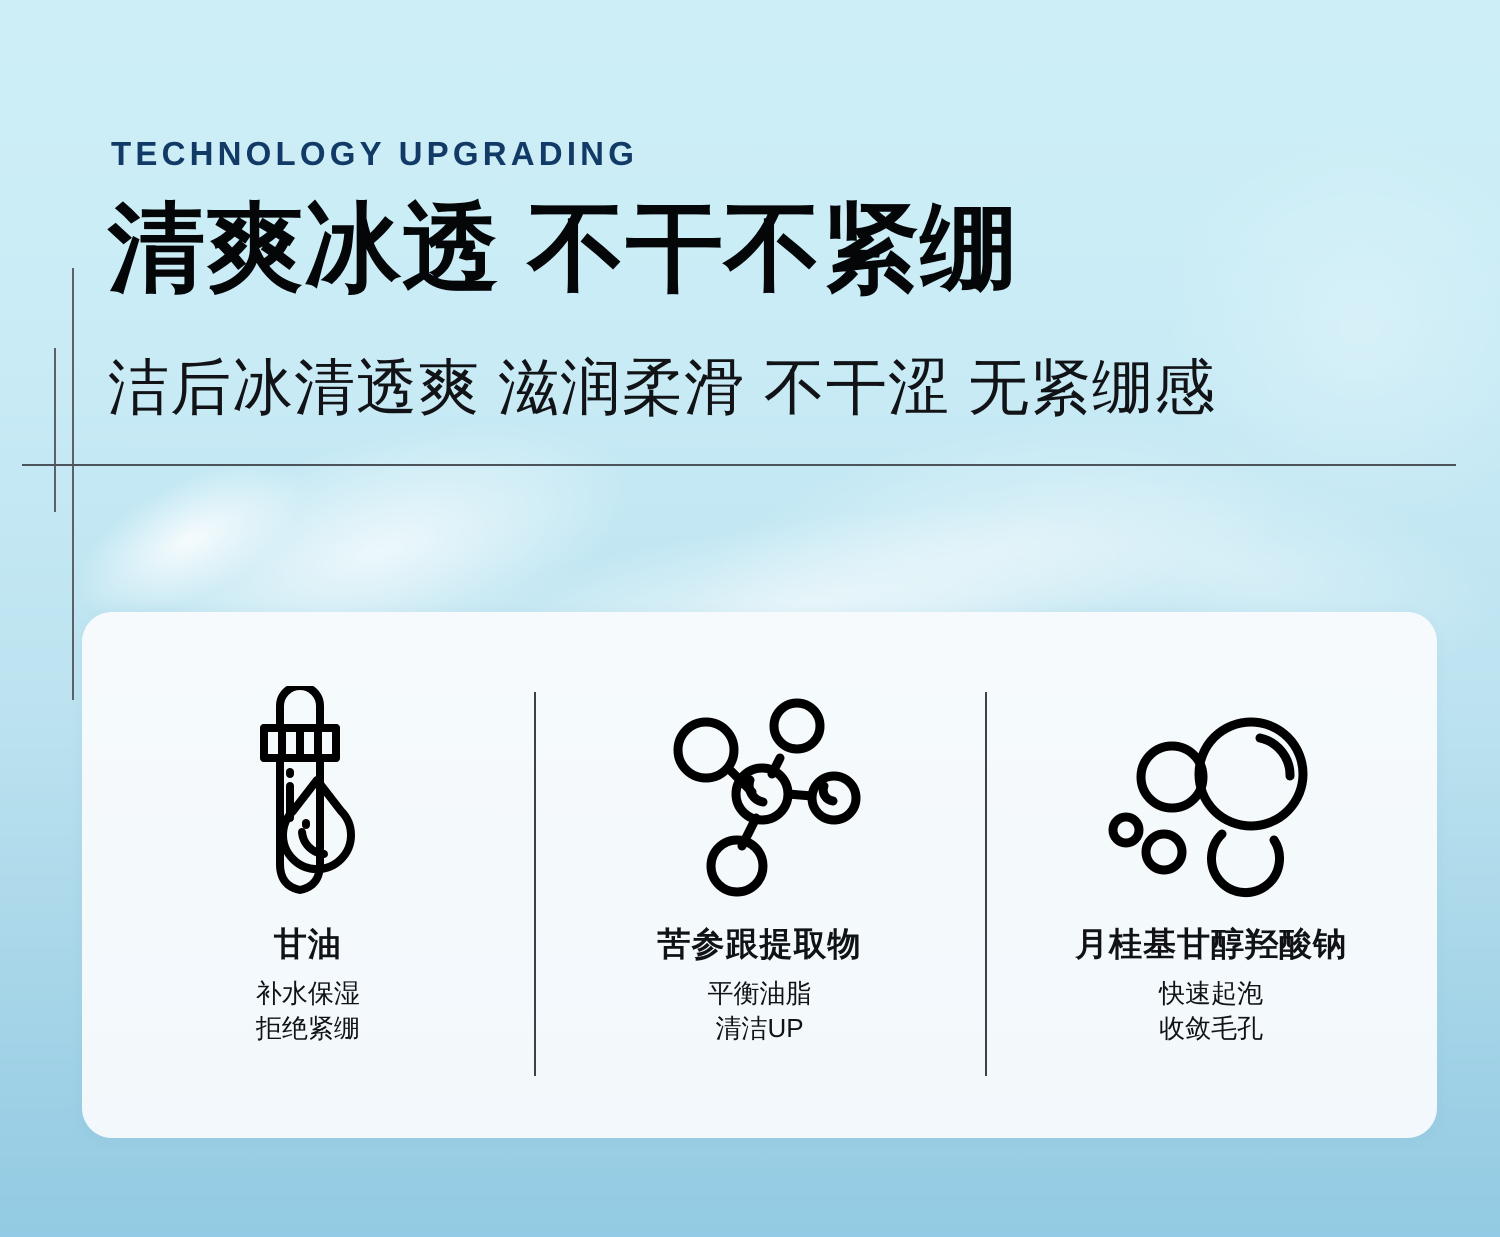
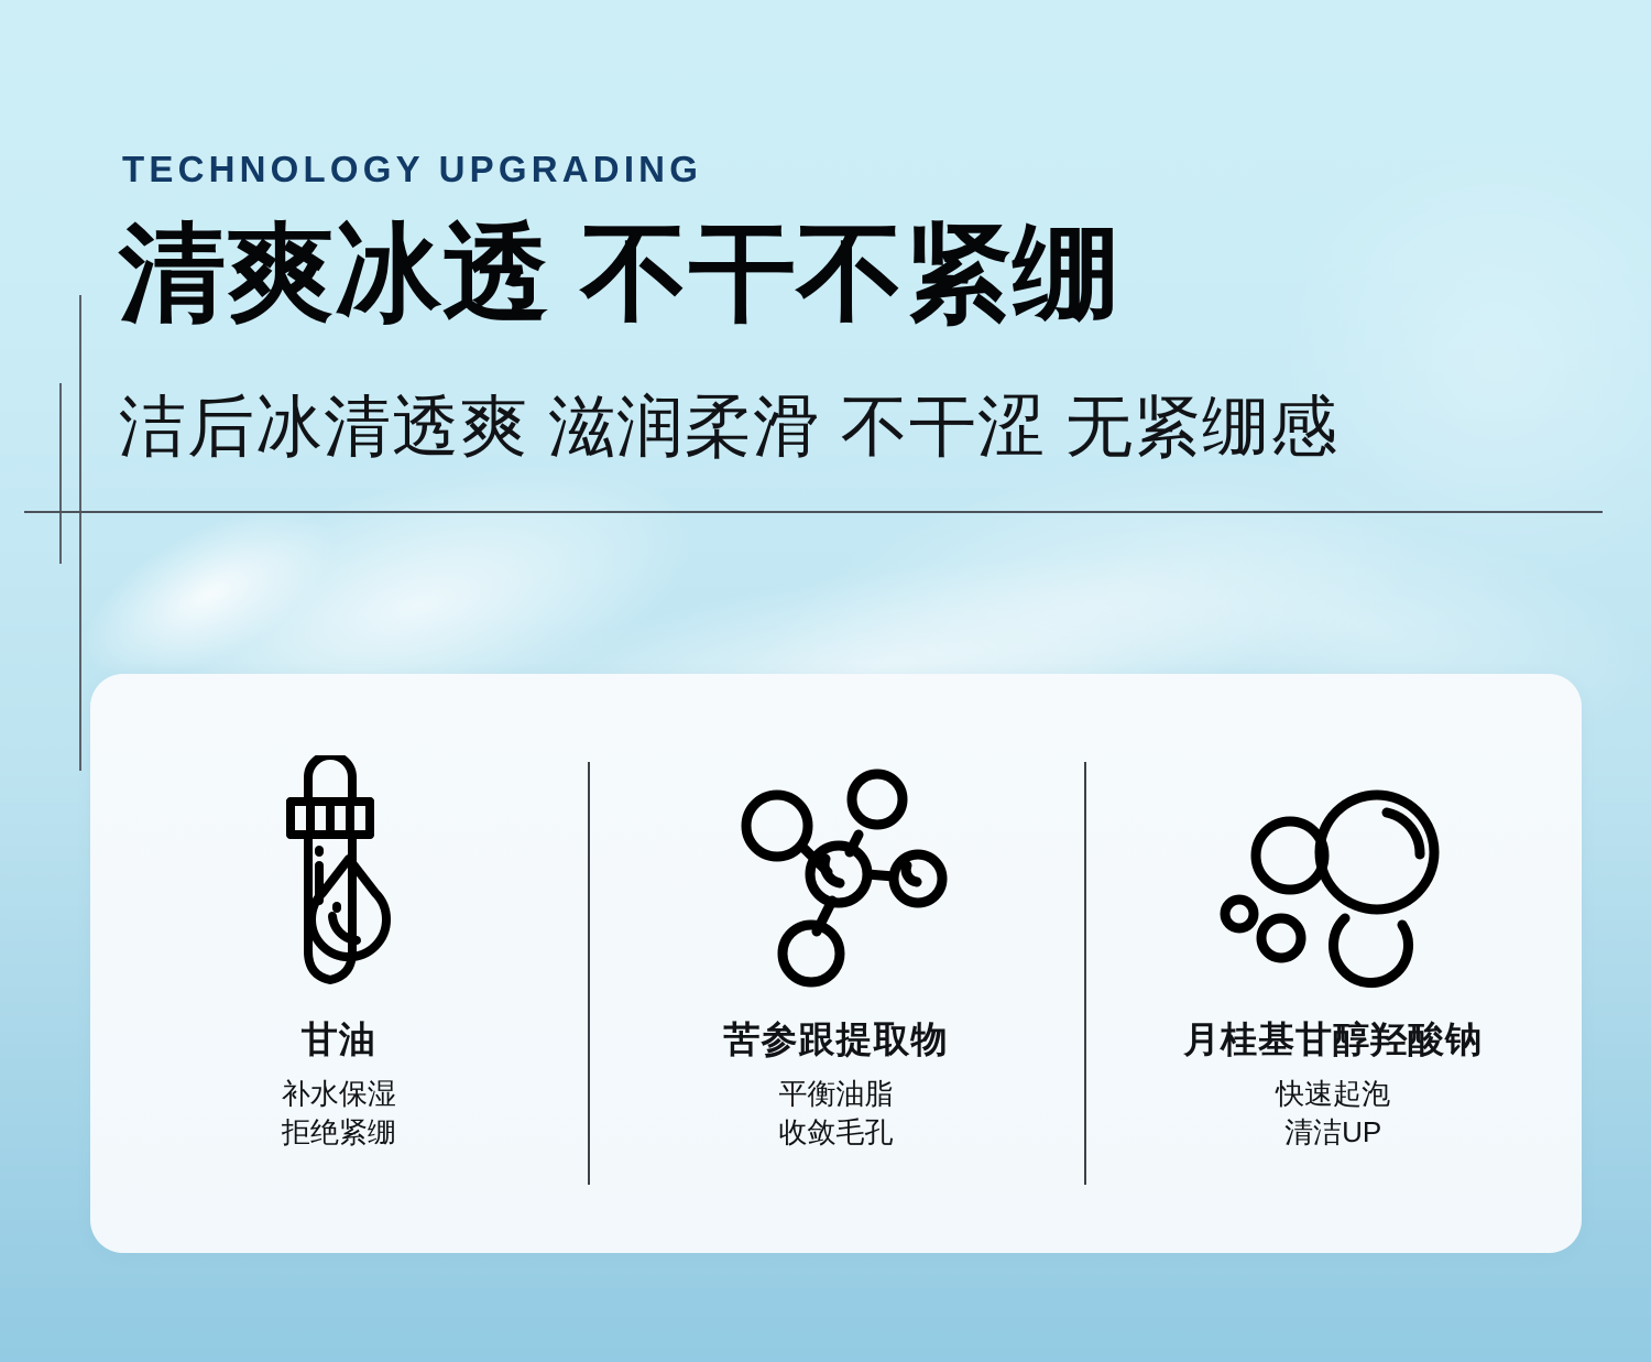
  TECHNOLOGY UPGRADING
  清爽冰透 不干不紧绷
  洁后冰清透爽 滋润柔滑 不干涩 无紧绷感
  甘油
  补水保湿
  拒绝紧绷
  苦参跟提取物
  平衡油脂
- 清洁UP
+ 收敛毛孔
  月桂基甘醇羟酸钠
  快速起泡
- 收敛毛孔
+ 清洁UP
